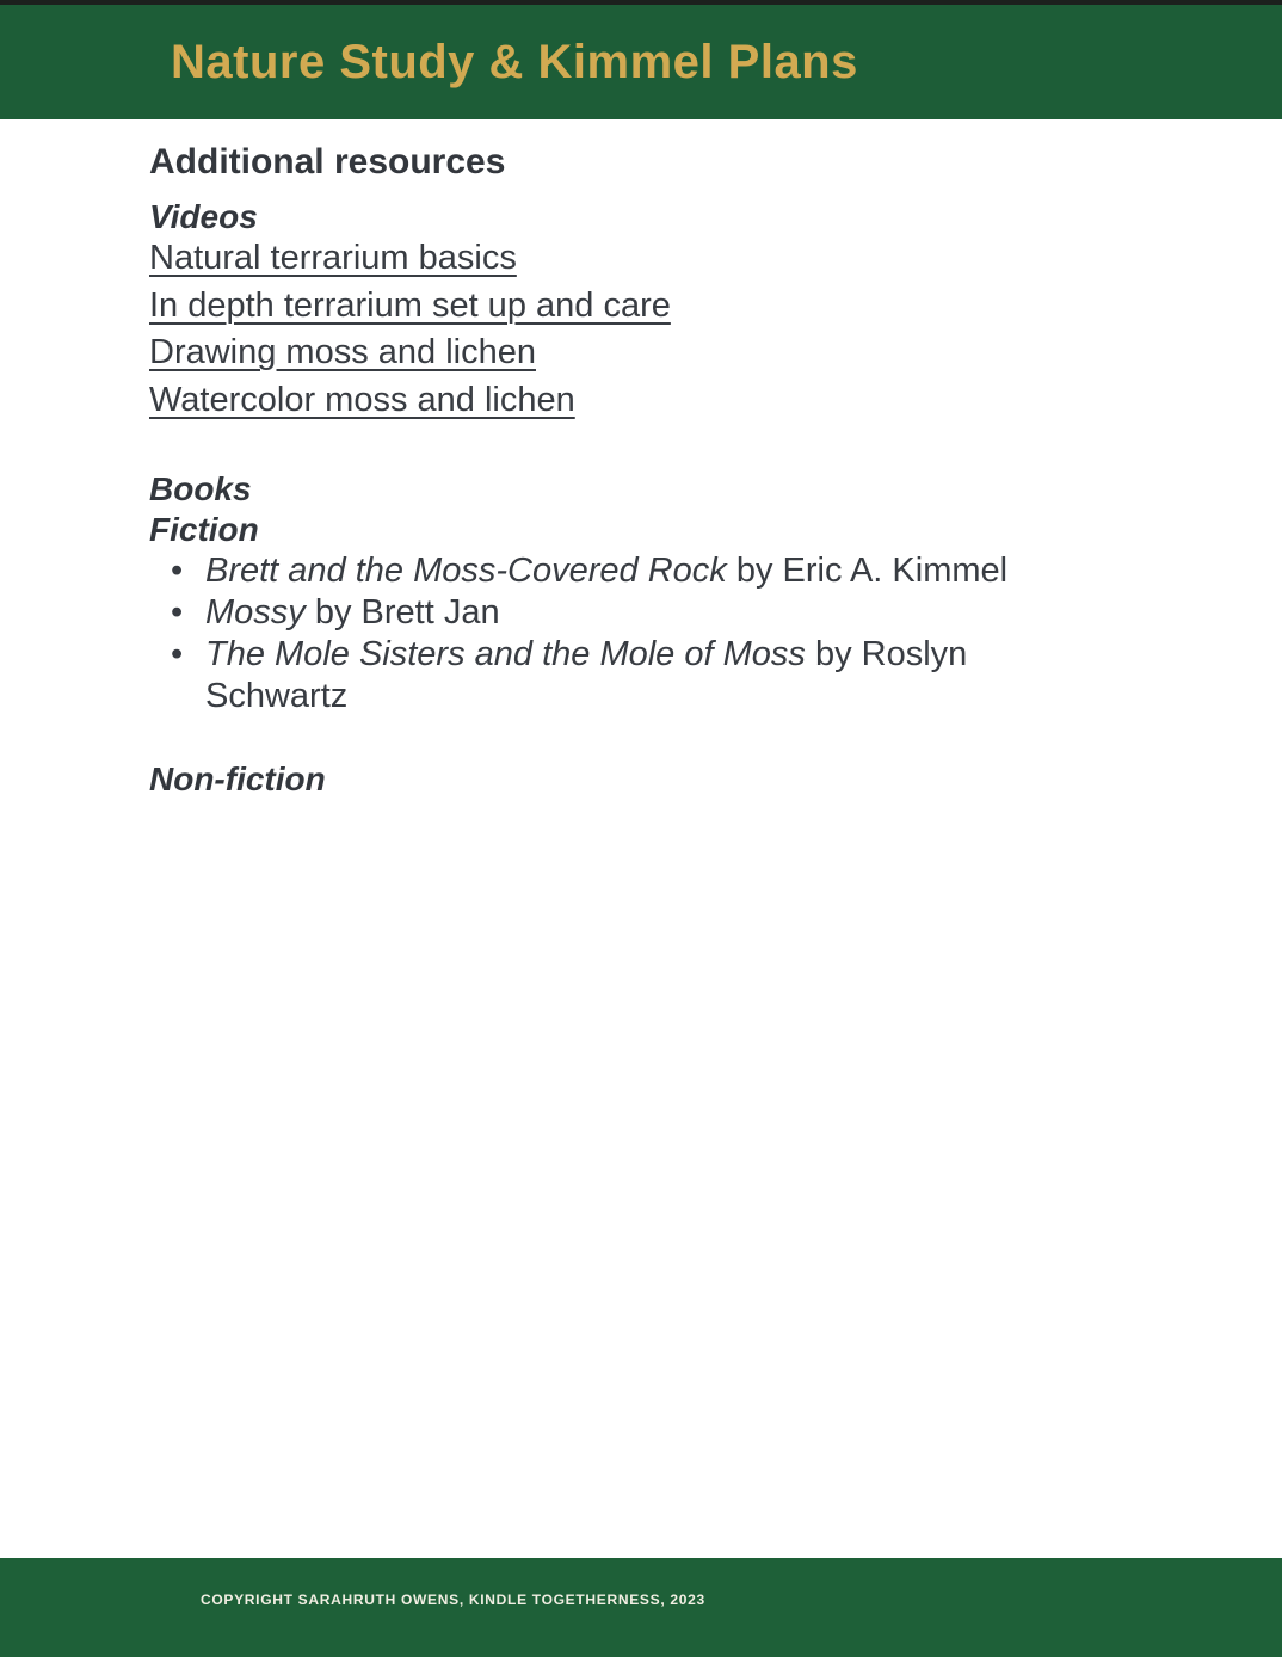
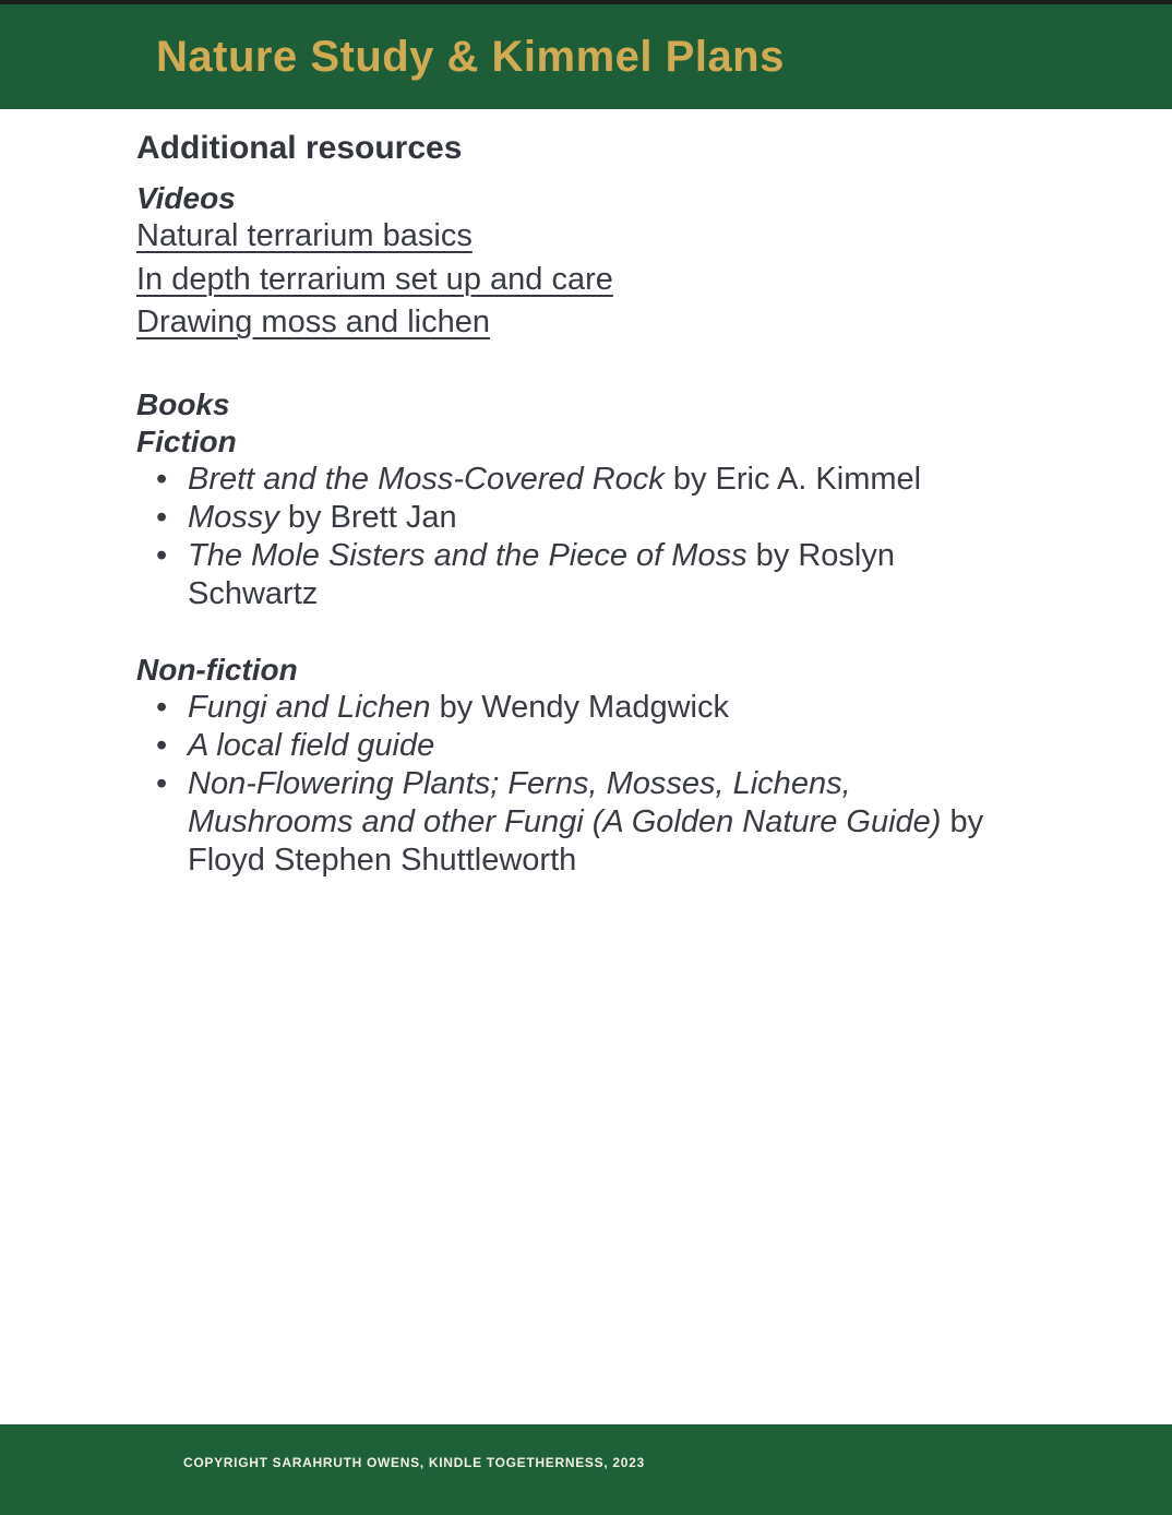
  Nature Study & Kimmel Plans
  Additional resources
  Videos
  Natural terrarium basics
  In depth terrarium set up and care
  Drawing moss and lichen
- Watercolor moss and lichen
  Books
  Fiction
  Brett and the Moss-Covered Rock by Eric A. Kimmel
  Mossy by Brett Jan
- The Mole Sisters and the Mole of Moss by Roslyn Schwartz
+ The Mole Sisters and the Piece of Moss by Roslyn Schwartz
  Non-fiction
+ Fungi and Lichen by Wendy Madgwick
+ A local field guide
+ Non-Flowering Plants; Ferns, Mosses, Lichens, Mushrooms and other Fungi (A Golden Nature Guide) by Floyd Stephen Shuttleworth
  COPYRIGHT SARAHRUTH OWENS, KINDLE TOGETHERNESS, 2023
